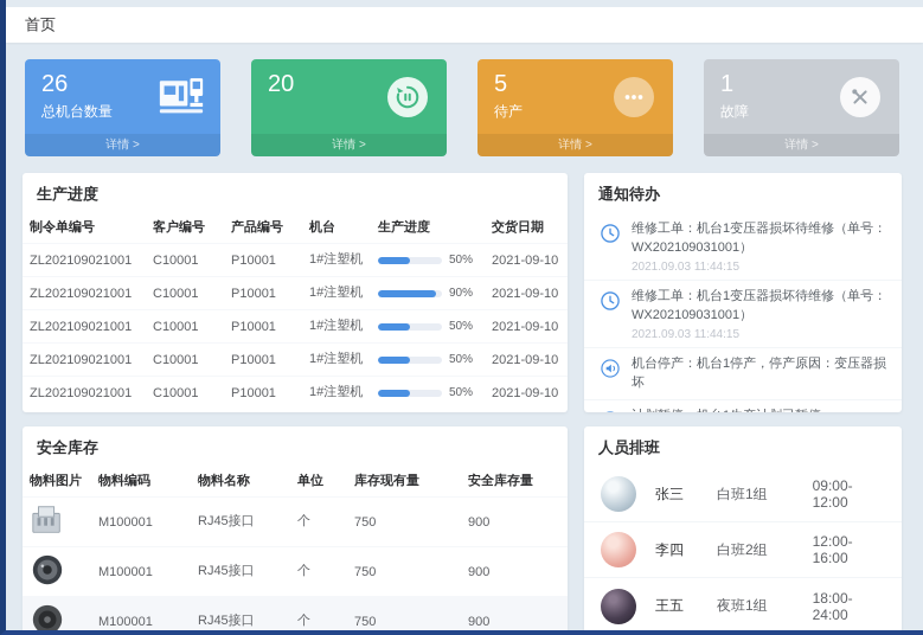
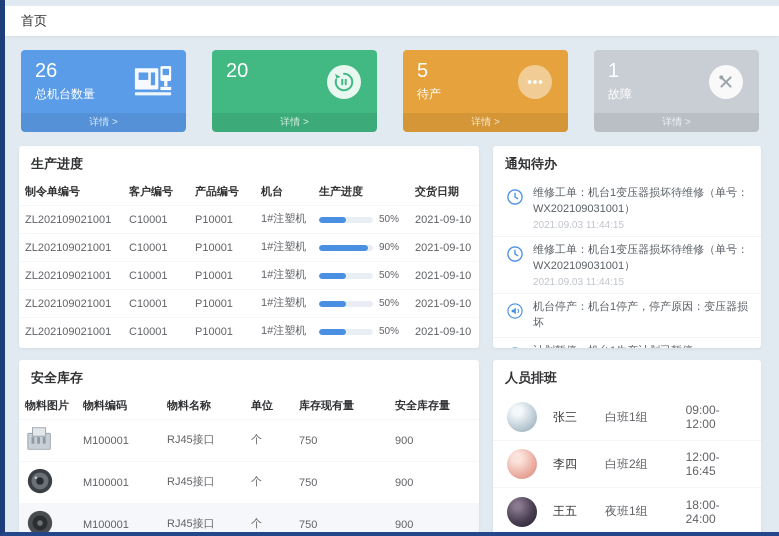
  首页
  26
  总机台数量
  详情 >
  20
  详情 >
  5
  待产
  详情 >
  1
  故障
  详情 >
  生产进度
  制令单编号	客户编号	产品编号	机台	生产进度	交货日期
  ZL202109021001	C10001	P10001	1#注塑机	50%	2021-09-10
  ZL202109021001	C10001	P10001	1#注塑机	90%	2021-09-10
  ZL202109021001	C10001	P10001	1#注塑机	50%	2021-09-10
  ZL202109021001	C10001	P10001	1#注塑机	50%	2021-09-10
  ZL202109021001	C10001	P10001	1#注塑机	50%	2021-09-10
  安全库存
  物料图片	物料编码	物料名称	单位	库存现有量	安全库存量
  	M100001	RJ45接口	个	750	900
  	M100001	RJ45接口	个	750	900
  	M100001	RJ45接口	个	750	900
  通知待办
  维修工单：机台1变压器损坏待维修（单号：WX202109031001）
  2021.09.03 11:44:15
  维修工单：机台1变压器损坏待维修（单号：WX202109031001）
  2021.09.03 11:44:15
  机台停产：机台1停产，停产原因：变压器损坏
  人员排班
  张三
  白班1组
  09:00-12:00
  李四
  白班2组
- 12:00-16:00
+ 12:00-16:45
  王五
  夜班1组
  18:00-24:00
